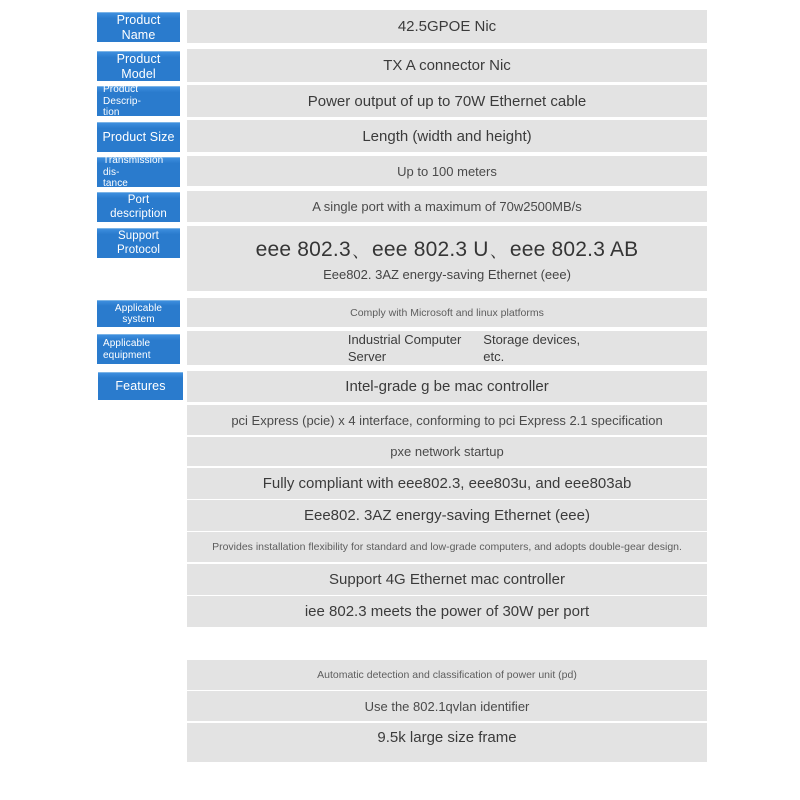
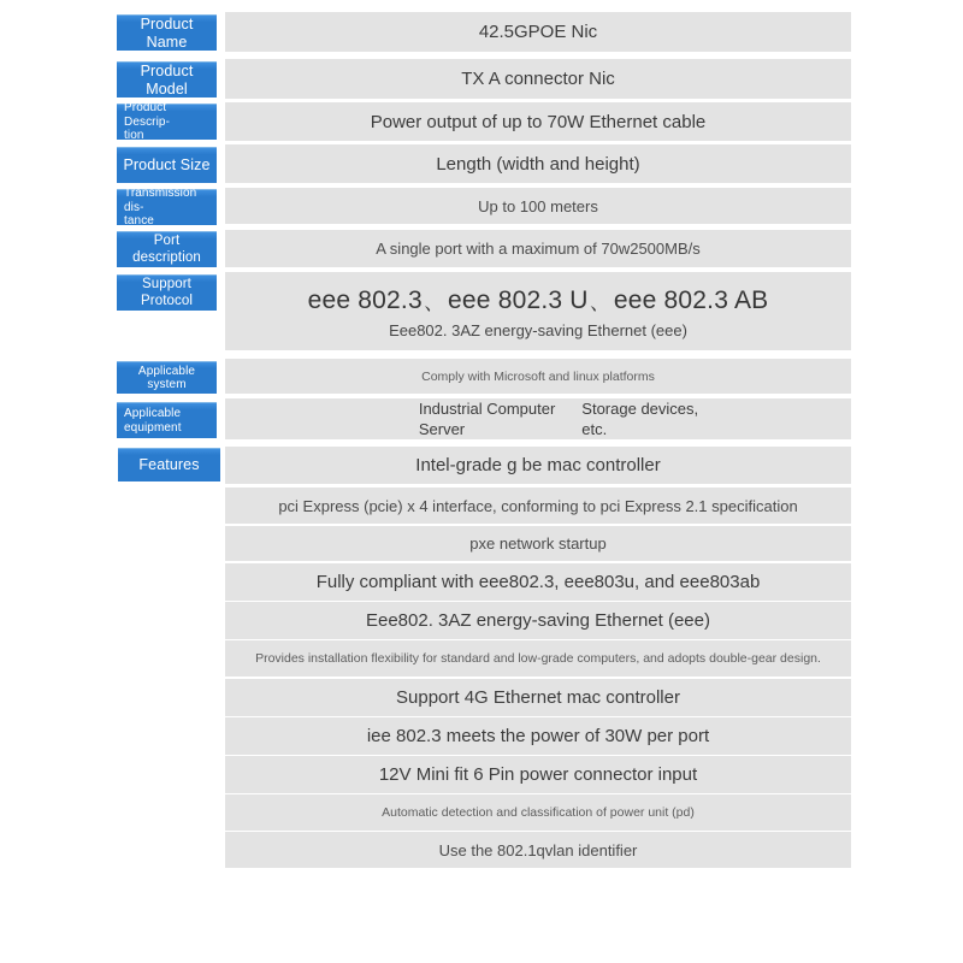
  Product Name
  42.5GPOE Nic
  Product Model
  TX A connector Nic
  Product Descrip-
  tion
  Power output of up to 70W Ethernet cable
  Product Size
  Length (width and height)
  Transmission dis-
  tance
  Up to 100 meters
  Port description
  A single port with a maximum of 70w2500MB/s
  Support Protocol
  eee 802.3、eee 802.3 U、eee 802.3 AB
  Eee802. 3AZ energy-saving Ethernet (eee)
  Applicable system
  Comply with Microsoft and linux platforms
  Applicable
  equipment
  Industrial Computer
  Server
  Storage devices,
  etc.
  Features
  Intel-grade g be mac controller
  pci Express (pcie) x 4 interface, conforming to pci Express 2.1 specification
  pxe network startup
  Fully compliant with eee802.3, eee803u, and eee803ab
  Eee802. 3AZ energy-saving Ethernet (eee)
  Provides installation flexibility for standard and low-grade computers, and adopts double-gear design.
  Support 4G Ethernet mac controller
  iee 802.3 meets the power of 30W per port
+ 12V Mini fit 6 Pin power connector input
  Automatic detection and classification of power unit (pd)
  Use the 802.1qvlan identifier
- 9.5k large size frame
